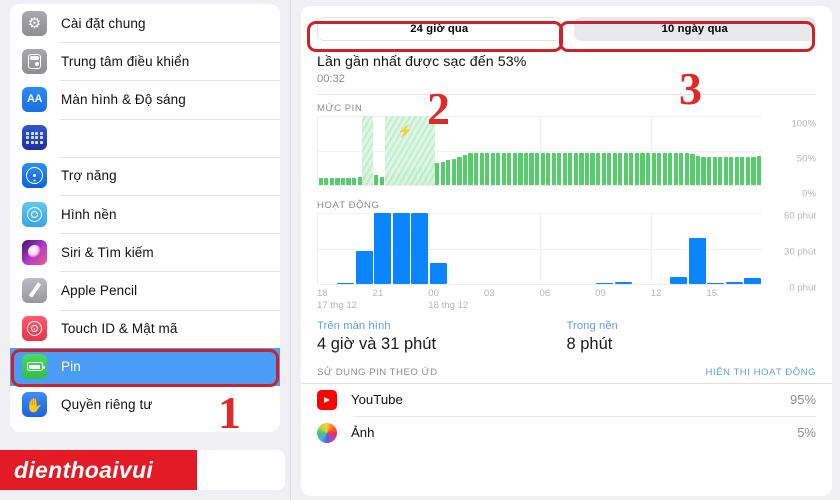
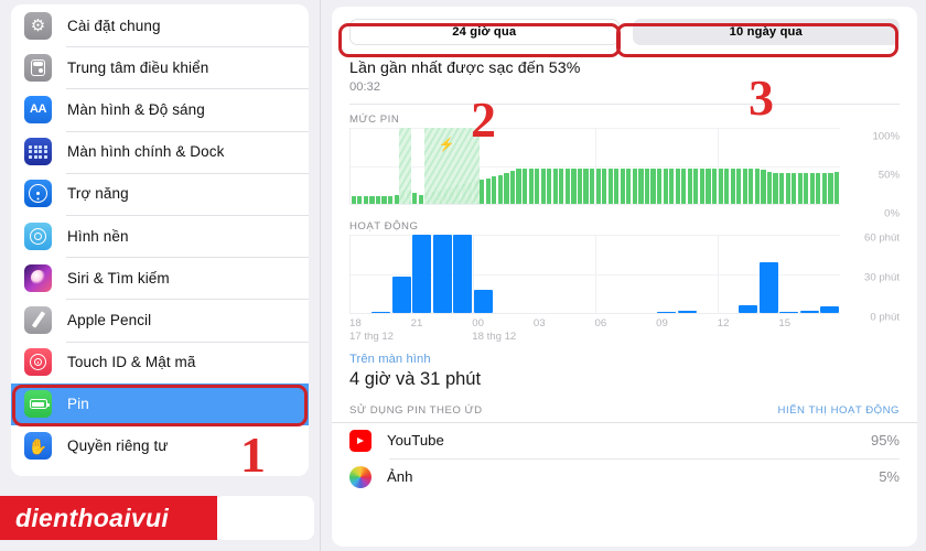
  ⚙
  Cài đặt chung
  Trung tâm điều khiển
  AA
  Màn hình & Độ sáng
+ Màn hình chính & Dock
  Trợ năng
  Hình nền
  Siri & Tìm kiếm
  Apple Pencil
  Touch ID & Mật mã
  Pin
  ✋
  Quyền riêng tư
  1
  dienthoaivui
  24 giờ qua
  10 ngày qua
  Lần gần nhất được sạc đến 53%
  00:32
  MỨC PIN
  ⚡
  100%
  50%
  0%
  HOẠT ĐỘNG
  60 phút
  30 phút
  0 phút
  18
  21
  00
  03
  06
  09
  12
  15
  17 thg 12
  18 thg 12
  Trên màn hình
  4 giờ và 31 phút
- Trong nền
- 8 phút
  SỬ DỤNG PIN THEO ỨD
  HIỂN THỊ HOẠT ĐỘNG
  YouTube
  95%
  Ảnh
  5%
  2
  3
